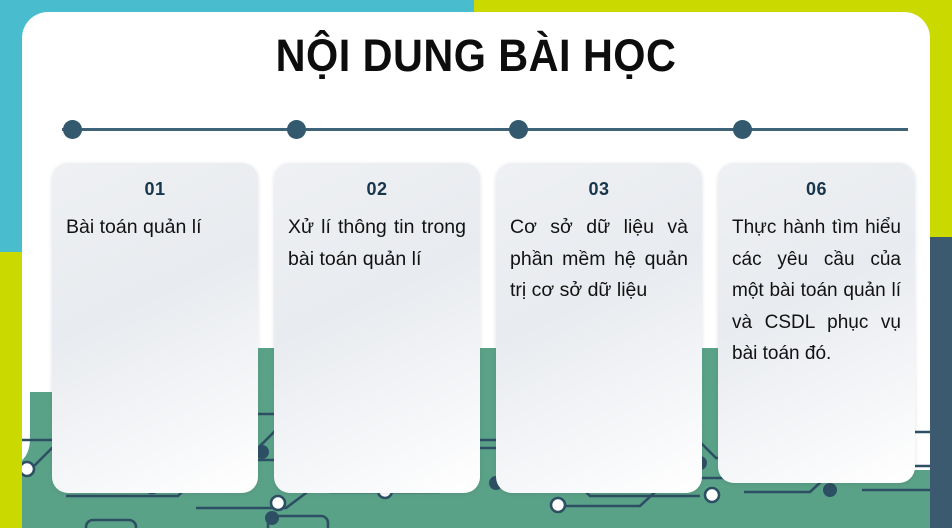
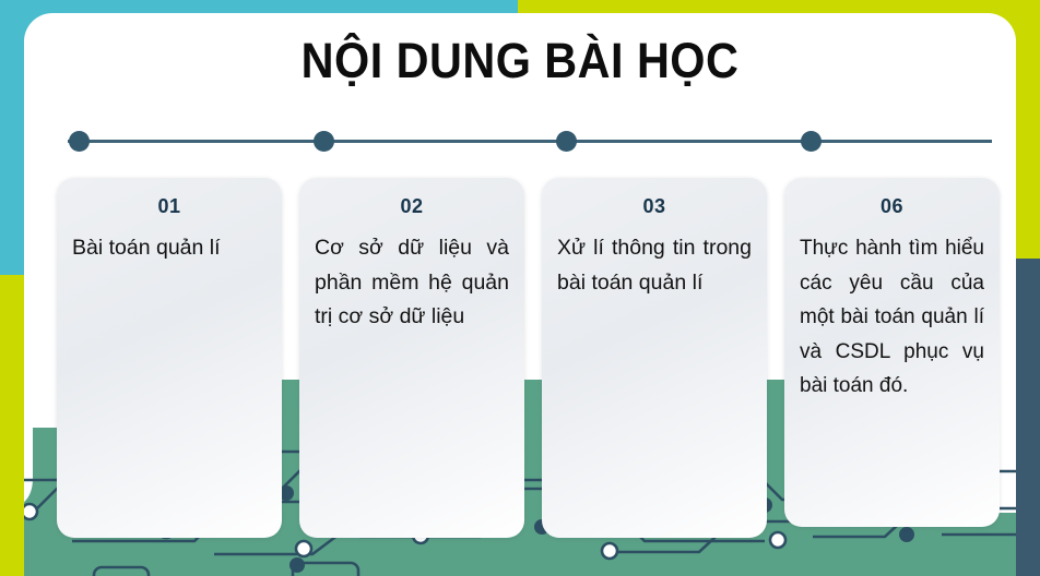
  NỘI DUNG BÀI HỌC
  01
  Bài toán quản lí
  02
- Xử lí thông tin trong bài toán quản lí
+ Cơ sở dữ liệu và phần mềm hệ quản trị cơ sở dữ liệu
  03
- Cơ sở dữ liệu và phần mềm hệ quản trị cơ sở dữ liệu
+ Xử lí thông tin trong bài toán quản lí
  06
  Thực hành tìm hiểu các yêu cầu của một bài toán quản lí và CSDL phục vụ bài toán đó.
